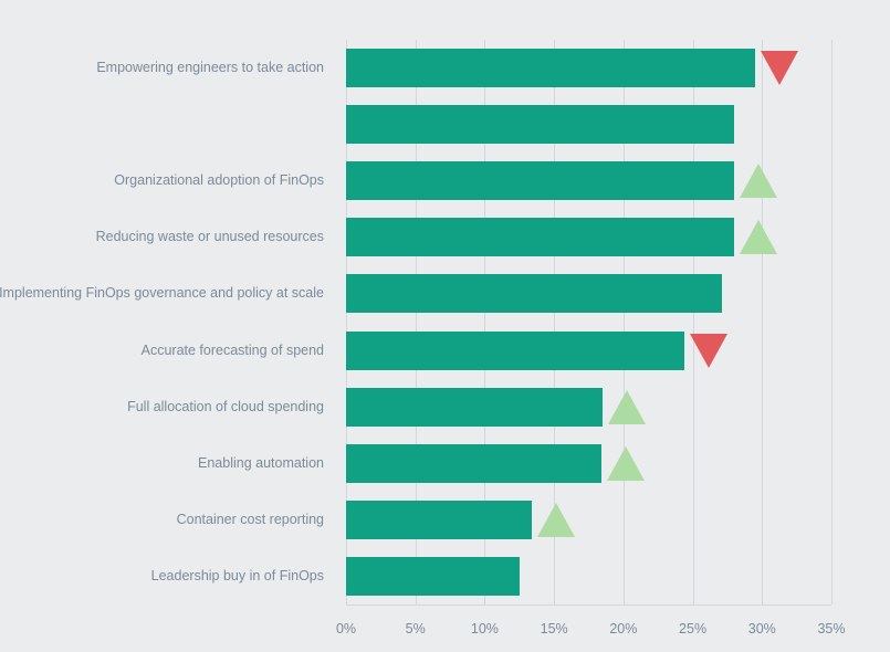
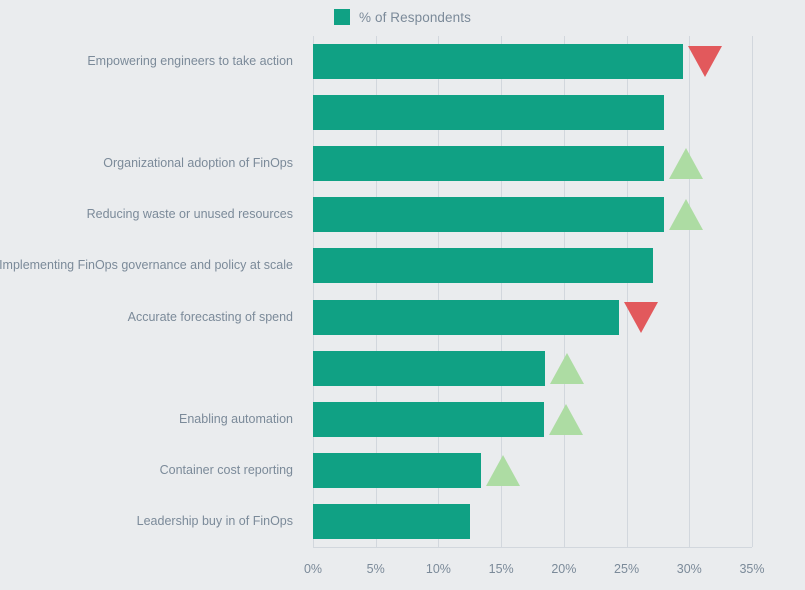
+ % of Respondents
  Empowering engineers to take action
  Organizational adoption of FinOps
  Reducing waste or unused resources
  Implementing FinOps governance and policy at scale
  Accurate forecasting of spend
- Full allocation of cloud spending
  Enabling automation
  Container cost reporting
  Leadership buy in of FinOps
  0%
  5%
  10%
  15%
  20%
  25%
  30%
  35%
